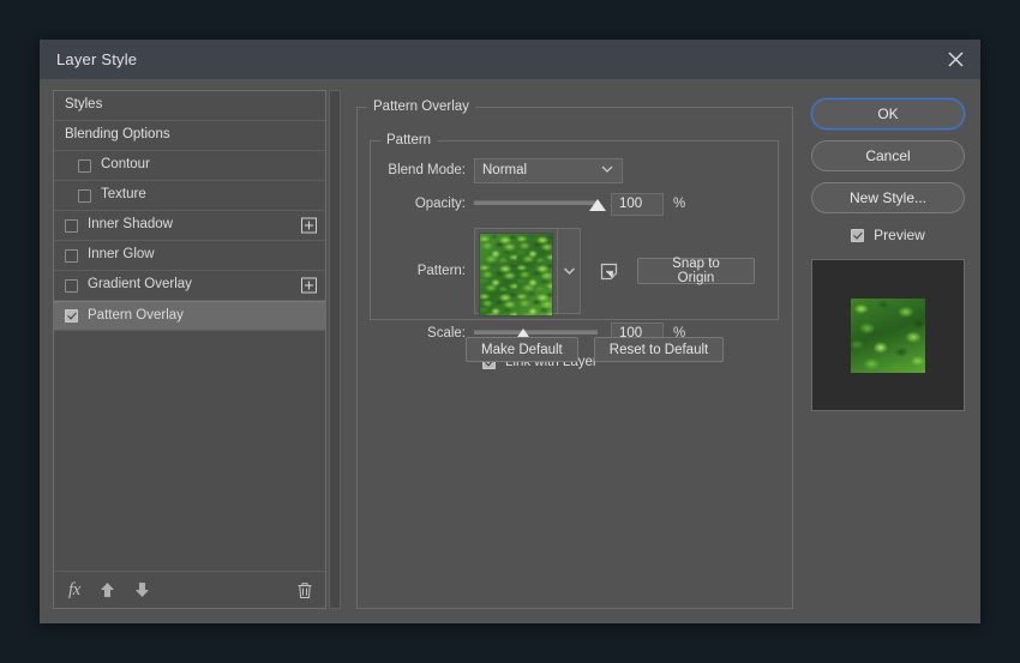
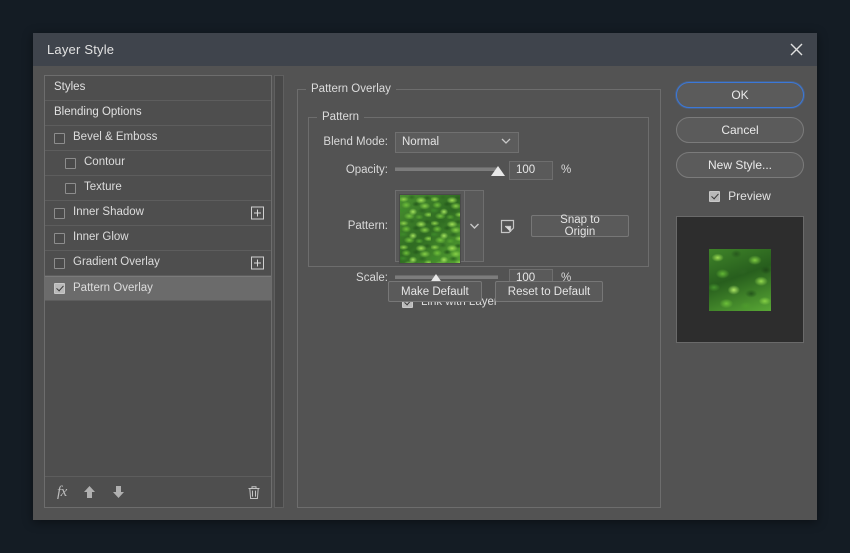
  Layer Style
  Styles
  Blending Options
+ Bevel & Emboss
  Contour
  Texture
  Inner Shadow
  Inner Glow
  Gradient Overlay
  Pattern Overlay
  fx
  Pattern Overlay
  Pattern
  Blend Mode:
  Normal
  Opacity:
  100
  %
  Pattern:
  Snap to Origin
  Scale:
  100
  %
  Link with Layer
  Make Default
  Reset to Default
  OK
  Cancel
  New Style...
  Preview
